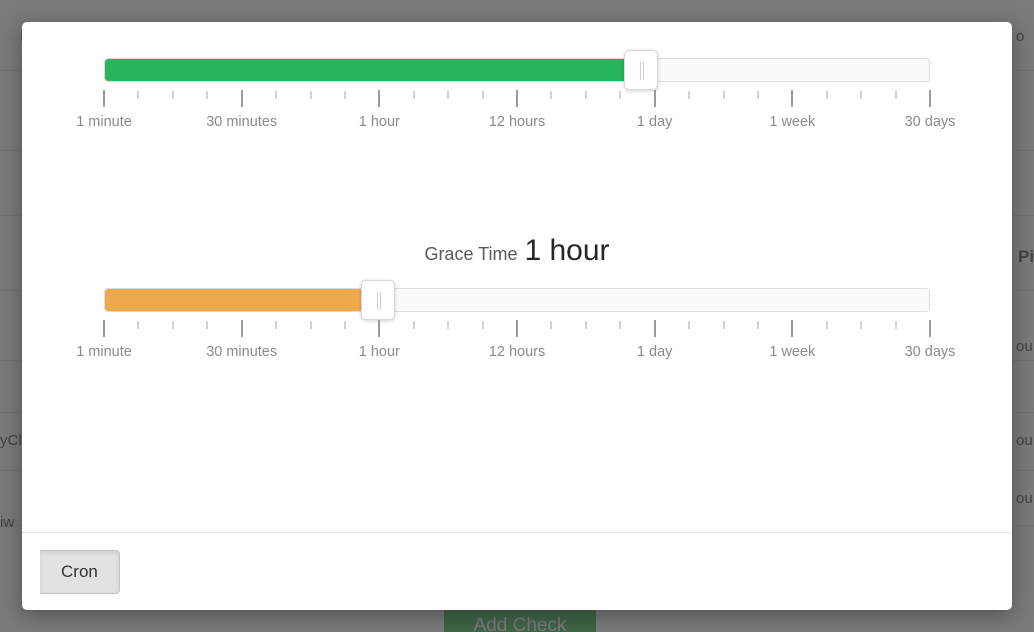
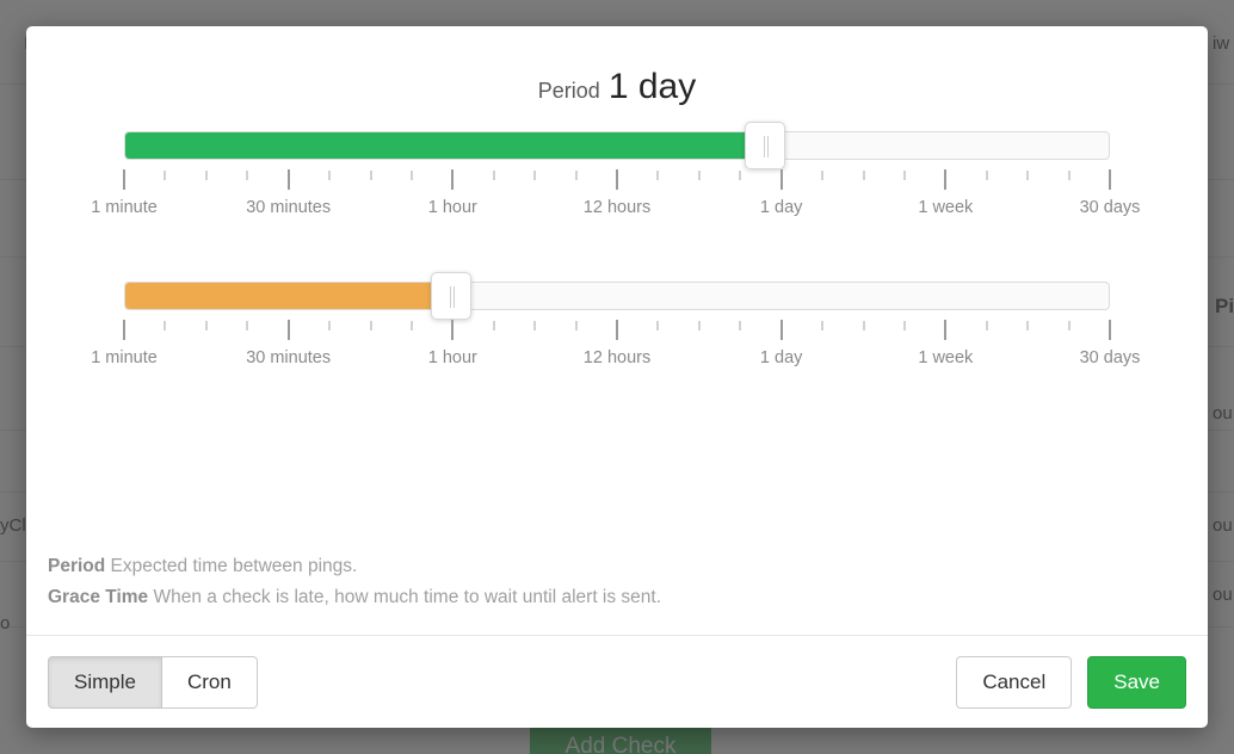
- o
+ iw
  Pi
  ou
  yCl
  ou
  ou
- iw
+ o
  Add Check
+ Period 1 day
  1 minute
  30 minutes
  1 hour
  12 hours
  1 day
  1 week
  30 days
- Grace Time 1 hour
  1 minute
  30 minutes
  1 hour
  12 hours
  1 day
  1 week
  30 days
+ Period Expected time between pings.
+ Grace Time When a check is late, how much time to wait until alert is sent.
+ Simple
  Cron
+ Cancel
+ Save
